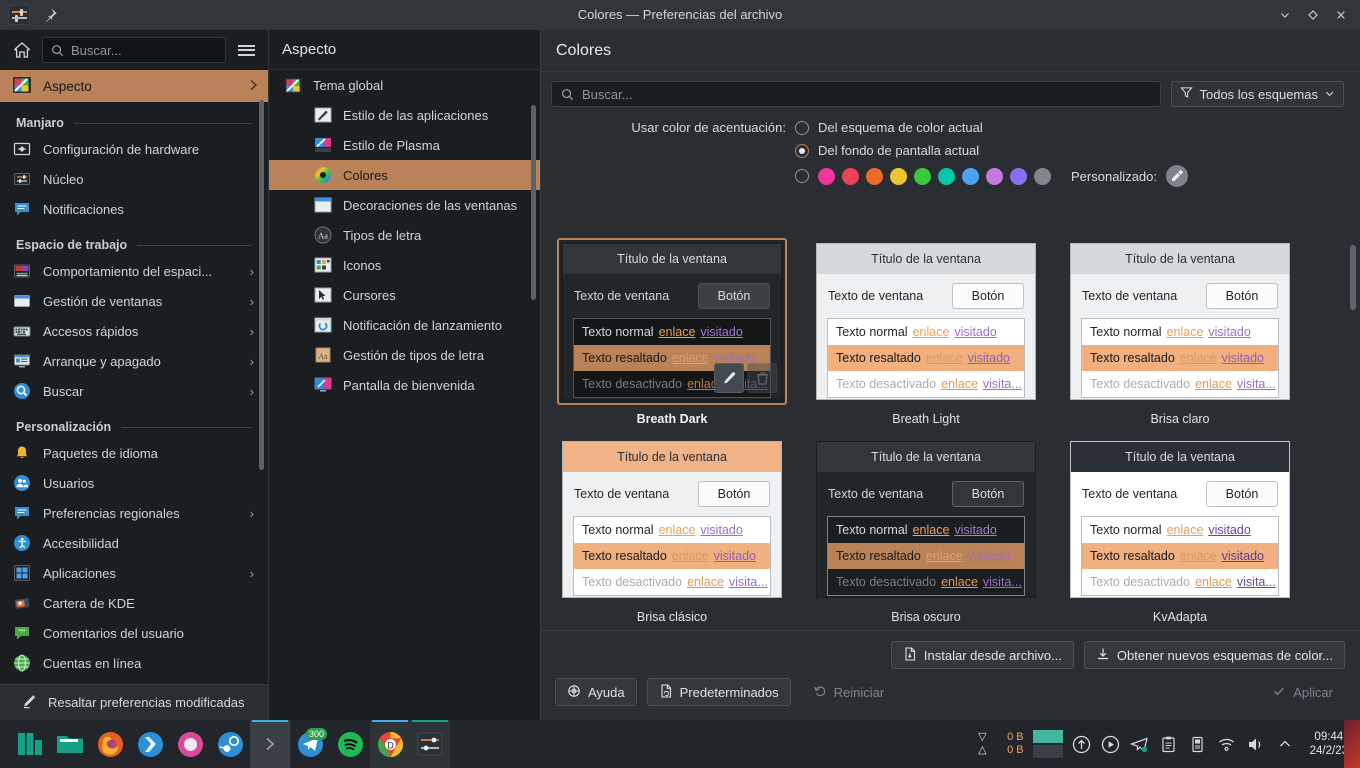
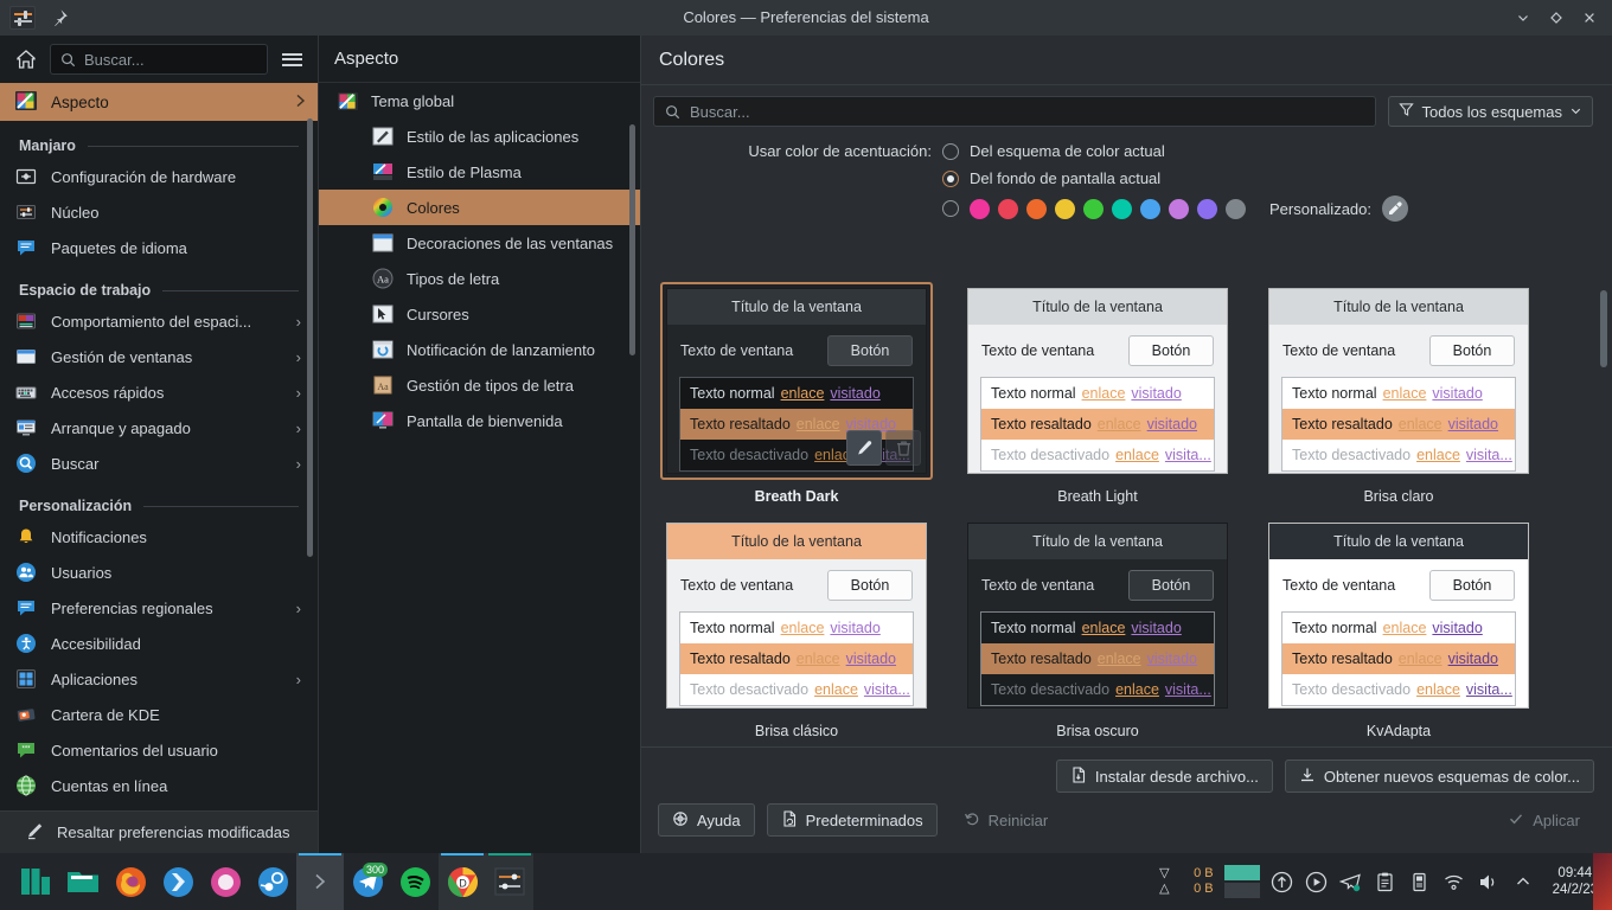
- Colores — Preferencias del archivo
+ Colores — Preferencias del sistema
  Buscar...
  Aspecto
  Manjaro
  Configuración de hardware
  Núcleo
- Notificaciones
+ Paquetes de idioma
  Espacio de trabajo
  Comportamiento del espaci...
  ›
  Gestión de ventanas
  ›
  Accesos rápidos
  ›
  Arranque y apagado
  ›
  Buscar
  ›
  Personalización
- Paquetes de idioma
+ Notificaciones
  Usuarios
  Preferencias regionales
  ›
  Accesibilidad
  Aplicaciones
  ›
  Cartera de KDE
  Comentarios del usuario
  Cuentas en línea
  Resaltar preferencias modificadas
  Aspecto
  Tema global
  Estilo de las aplicaciones
  Estilo de Plasma
  Colores
  Decoraciones de las ventanas
  Aa
  Tipos de letra
- Iconos
  Cursores
  Notificación de lanzamiento
  Aa
  Gestión de tipos de letra
  Pantalla de bienvenida
  Colores
  Buscar...
  Todos los esquemas
  Usar color de acentuación:
  Del esquema de color actual
  Del fondo de pantalla actual
  Personalizado:
  Título de la ventana
  Texto de ventana
  Botón
  Texto normal
  enlace
  visitado
  Texto resaltado
  enlace
  visitado
  Texto desactivado
  Breath Dark
  Título de la ventana
  Texto de ventana
  Botón
  Texto normal
  enlace
  visitado
  Texto resaltado
  enlace
  visitado
  Texto desactivado
  enlace
  visita...
  Breath Light
  Título de la ventana
  Texto de ventana
  Botón
  Texto normal
  enlace
  visitado
  Texto resaltado
  enlace
  visitado
  Texto desactivado
  enlace
  visita...
  Brisa claro
  Título de la ventana
  Texto de ventana
  Botón
  Texto normal
  enlace
  visitado
  Texto resaltado
  enlace
  visitado
  Texto desactivado
  enlace
  visita...
  Brisa clásico
  Título de la ventana
  Texto de ventana
  Botón
  Texto normal
  enlace
  visitado
  Texto resaltado
  enlace
  visitado
  Texto desactivado
  enlace
  visita...
  Brisa oscuro
  Título de la ventana
  Texto de ventana
  Botón
  Texto normal
  enlace
  visitado
  Texto resaltado
  enlace
  visitado
  Texto desactivado
  enlace
  visita...
  KvAdapta
  Instalar desde archivo...
  Obtener nuevos esquemas de color...
  Ayuda
  Predeterminados
  Reiniciar
  Aplicar
  300
  D
  ▽
  △
  0 B
  0 B
  09:44
  24/2/2
